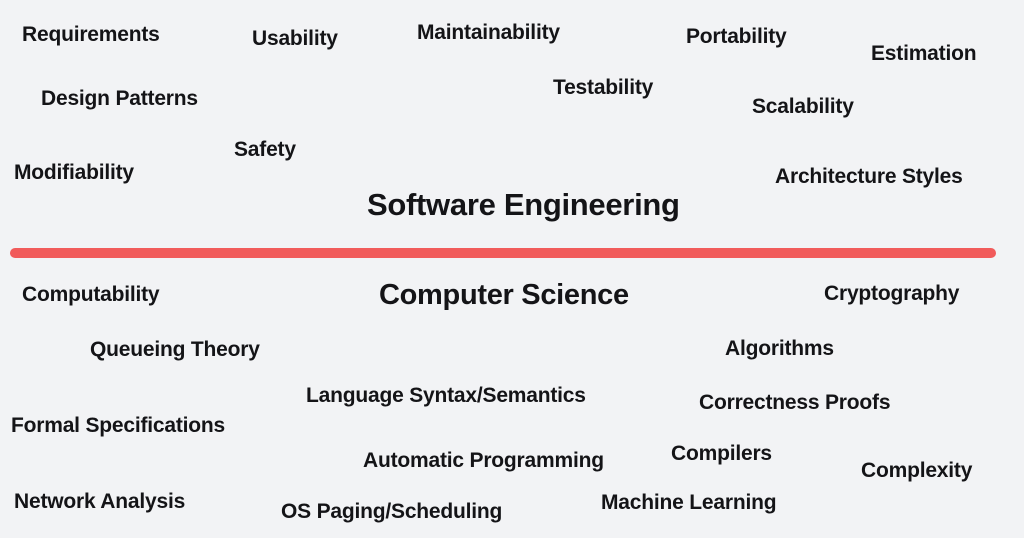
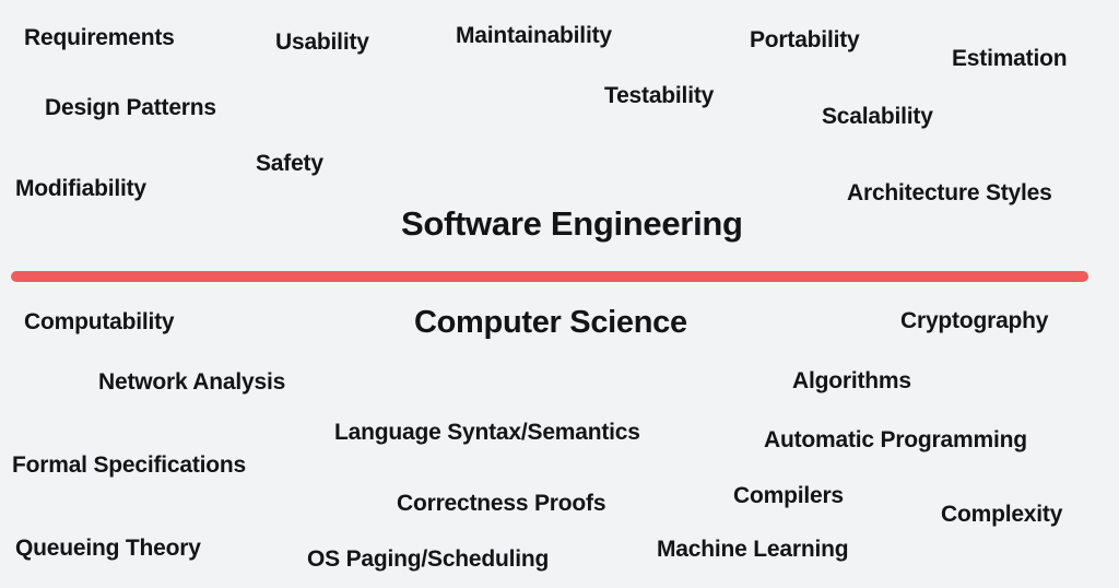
  Requirements
  Usability
  Maintainability
  Portability
  Estimation
  Design Patterns
  Testability
  Scalability
  Safety
  Modifiability
  Architecture Styles
  Software Engineering
  Computer Science
  Computability
  Cryptography
- Queueing Theory
+ Network Analysis
  Algorithms
  Language Syntax/Semantics
- Correctness Proofs
+ Automatic Programming
  Formal Specifications
- Automatic Programming
+ Correctness Proofs
  Compilers
  Complexity
- Network Analysis
+ Queueing Theory
  OS Paging/Scheduling
  Machine Learning
